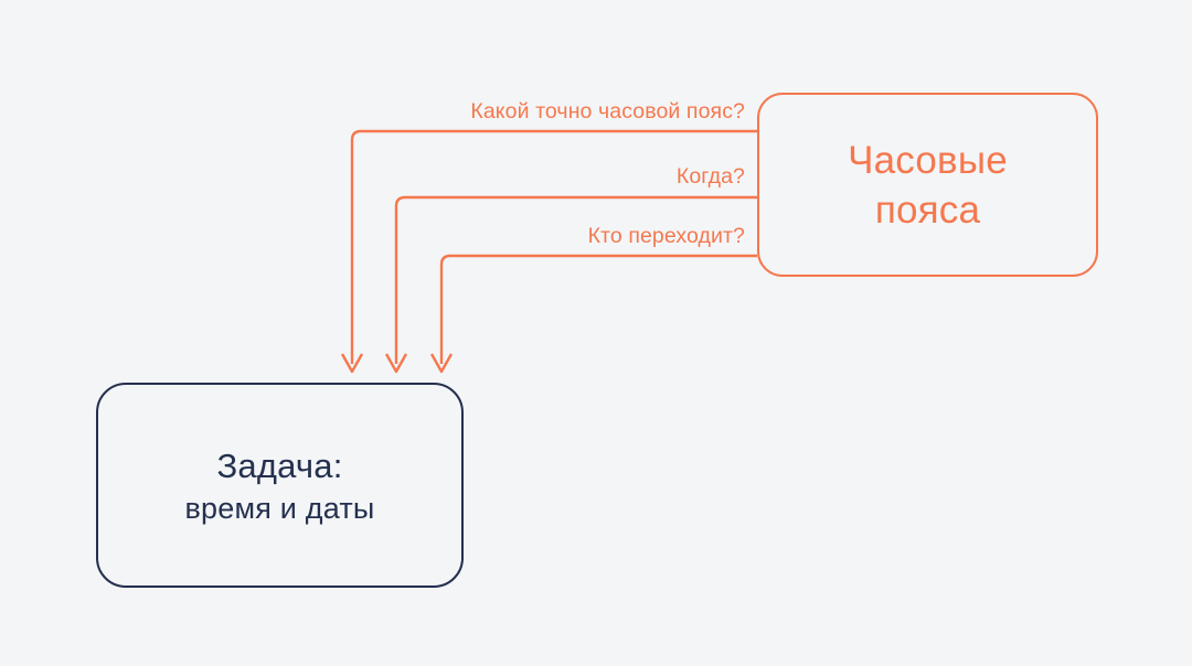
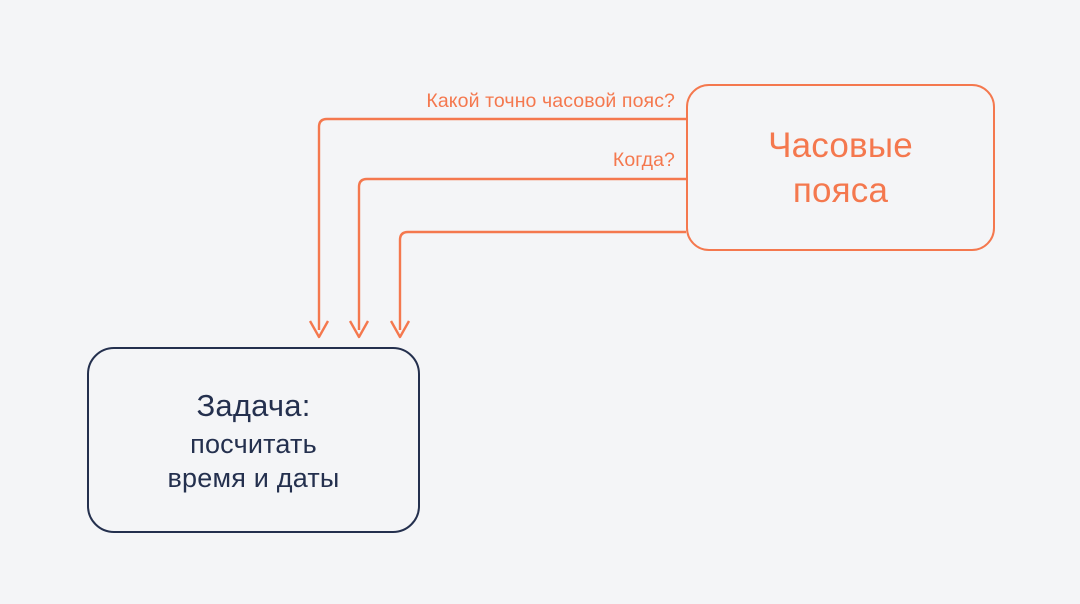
  Какой точно часовой пояс?
  Когда?
- Кто переходит?
  Часовые
  пояса
  Задача:
+ посчитать
  время и даты
